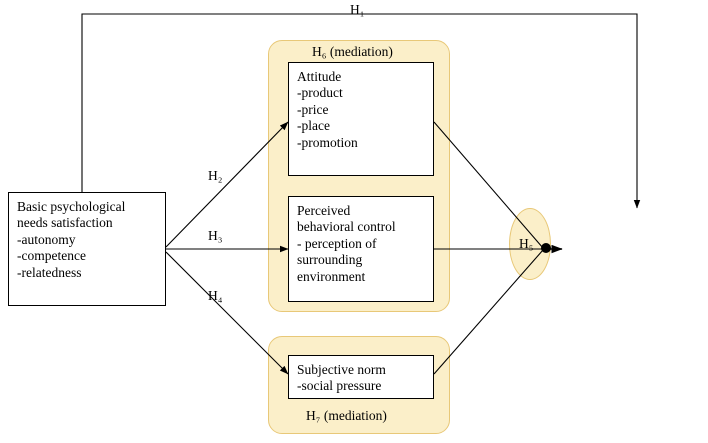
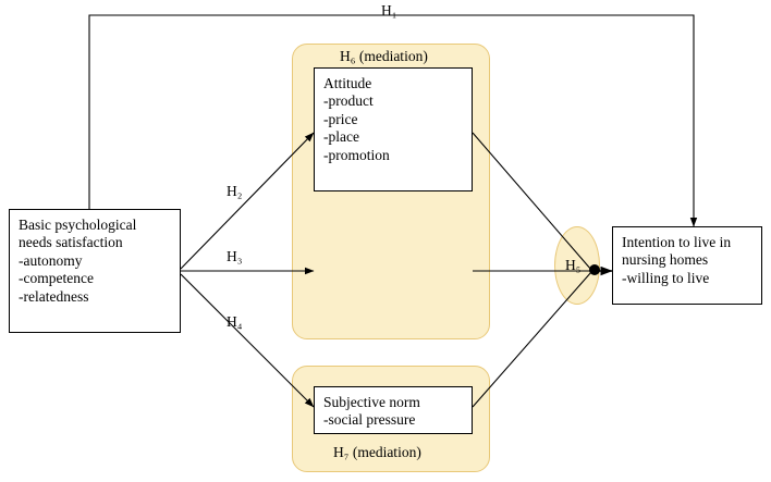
  Basic psychological
  needs satisfaction
  -autonomy
  -competence
  -relatedness
  Attitude
  -product
  -price
  -place
  -promotion
- Perceived
- behavioral control
- - perception of
- surrounding
- environment
  Subjective norm
  -social pressure
+ Intention to live in
+ nursing homes
+ -willing to live
  H₆ (mediation)
  H₇ (mediation)
  H₁
  H₂
  H₃
  H₄
  H₅
